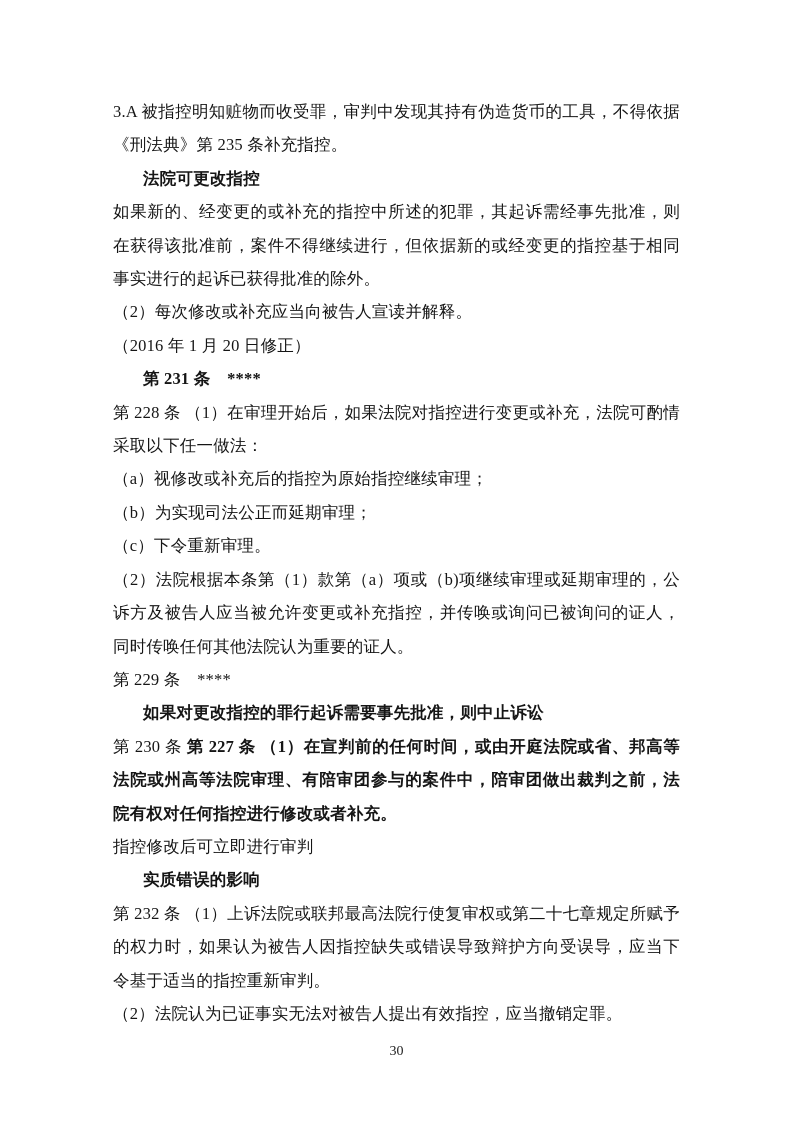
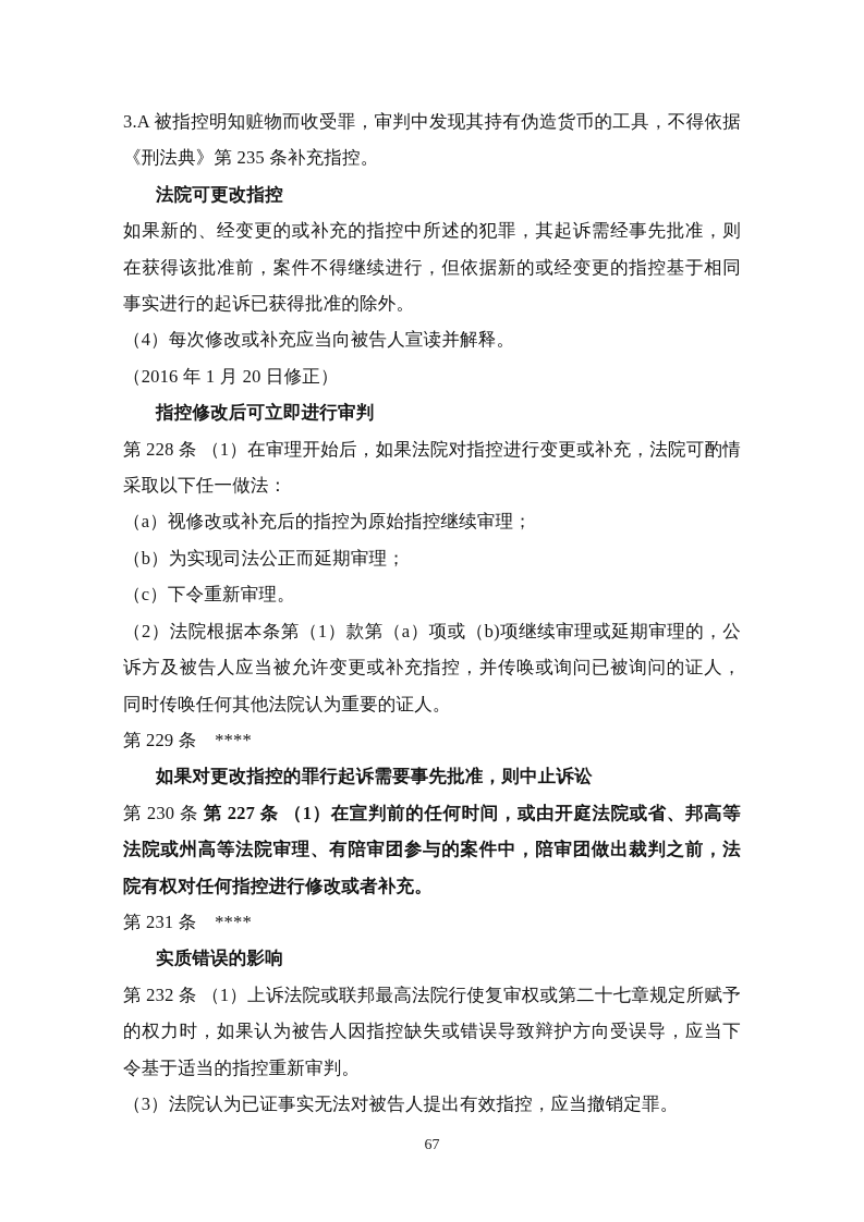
  3.A 被指控明知赃物而收受罪，审判中发现其持有伪造货币的工具，不得依据《刑法典》第 235 条补充指控。
  法院可更改指控
  如果新的、经变更的或补充的指控中所述的犯罪，其起诉需经事先批准，则在获得该批准前，案件不得继续进行，但依据新的或经变更的指控基于相同事实进行的起诉已获得批准的除外。
- （2）每次修改或补充应当向被告人宣读并解释。
+ （4）每次修改或补充应当向被告人宣读并解释。
  （2016 年 1 月 20 日修正）
- 第 231 条 ****
+ 指控修改后可立即进行审判
  第 228 条 （1）在审理开始后，如果法院对指控进行变更或补充，法院可酌情采取以下任一做法：
  （a）视修改或补充后的指控为原始指控继续审理；
  （b）为实现司法公正而延期审理；
  （c）下令重新审理。
  （2）法院根据本条第（1）款第（a）项或（b)项继续审理或延期审理的，公诉方及被告人应当被允许变更或补充指控，并传唤或询问已被询问的证人，同时传唤任何其他法院认为重要的证人。
  第 229 条 ****
  如果对更改指控的罪行起诉需要事先批准，则中止诉讼
  第 230 条 第 227 条 （1）在宣判前的任何时间，或由开庭法院或省、邦高等法院或州高等法院审理、有陪审团参与的案件中，陪审团做出裁判之前，法院有权对任何指控进行修改或者补充。
- 指控修改后可立即进行审判
+ 第 231 条 ****
  实质错误的影响
  第 232 条 （1）上诉法院或联邦最高法院行使复审权或第二十七章规定所赋予的权力时，如果认为被告人因指控缺失或错误导致辩护方向受误导，应当下令基于适当的指控重新审判。
- （2）法院认为已证事实无法对被告人提出有效指控，应当撤销定罪。
+ （3）法院认为已证事实无法对被告人提出有效指控，应当撤销定罪。
- 30
+ 67
